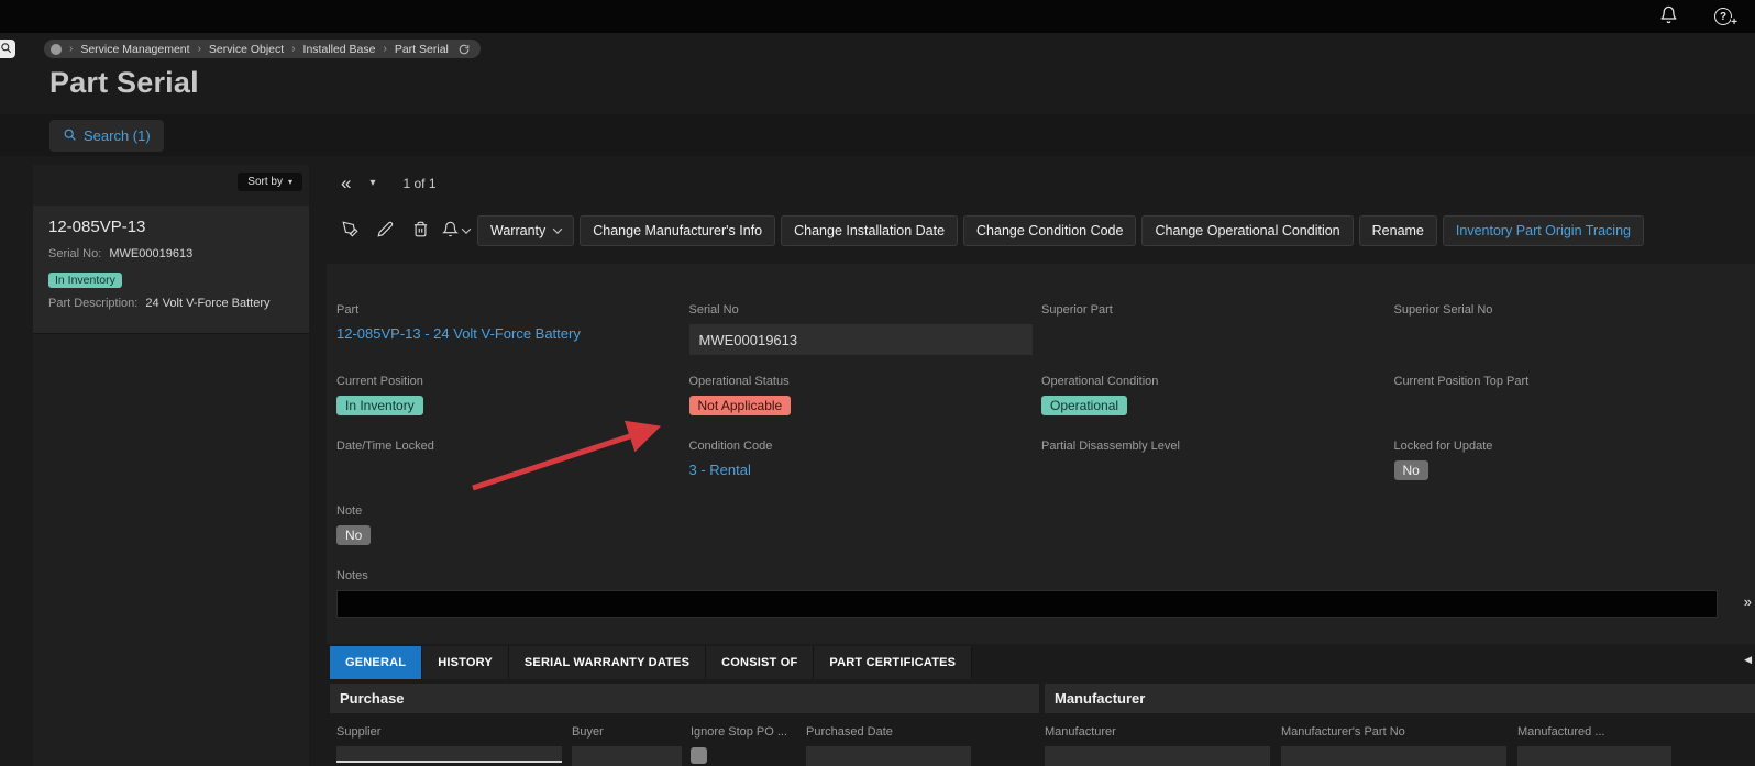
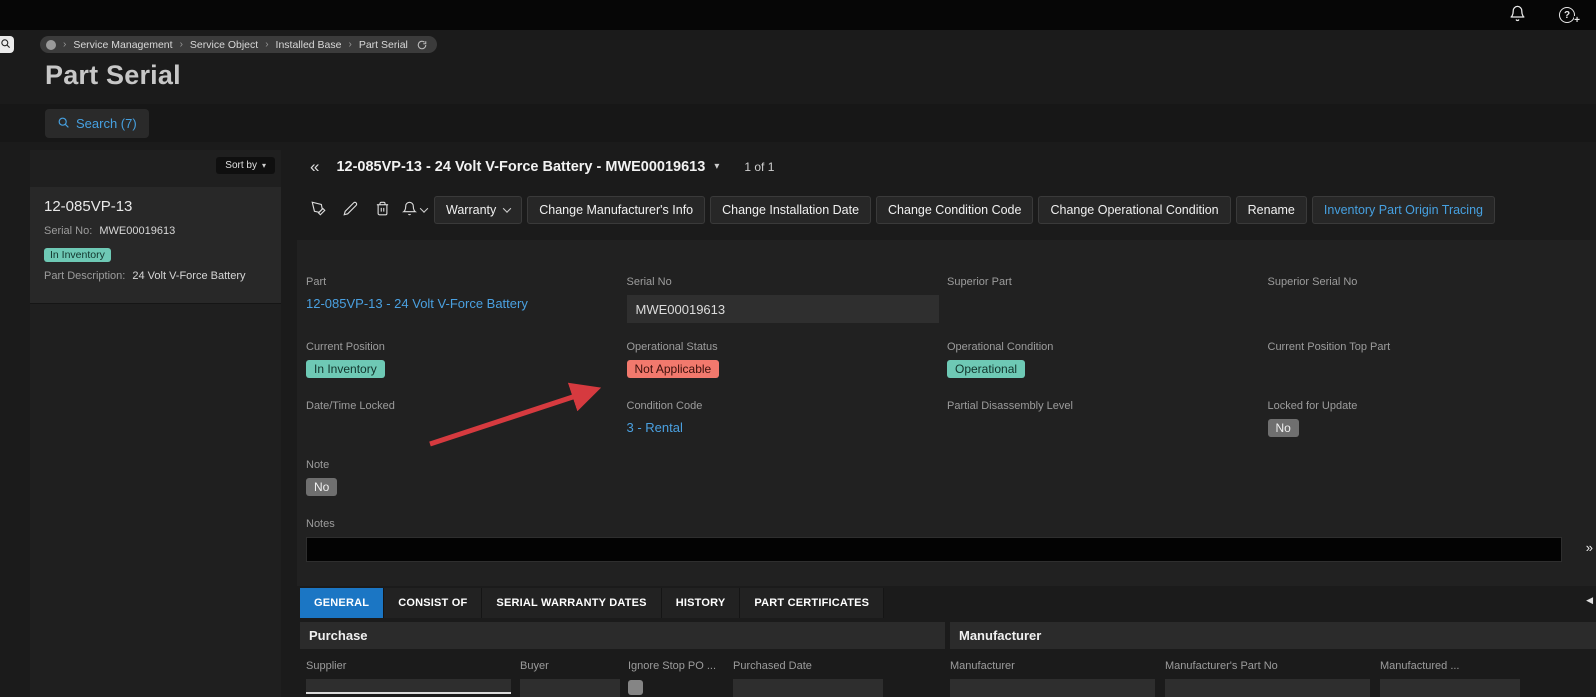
  ?
  +
  ›
  Service Management
  ›
  Service Object
  ›
  Installed Base
  ›
  Part Serial
  Part Serial
- Search (1)
+ Search (7)
  Sort by
  ▾
  12-085VP-13
  Serial No: MWE00019613
  In Inventory
  Part Description: 24 Volt V-Force Battery
  «
+ 12-085VP-13 - 24 Volt V-Force Battery - MWE00019613
  ▾
  1 of 1
  Warranty
  Change Manufacturer's Info
  Change Installation Date
  Change Condition Code
  Change Operational Condition
  Rename
  Inventory Part Origin Tracing
  Part
  12-085VP-13 - 24 Volt V-Force Battery
  Serial No
  MWE00019613
  Superior Part
  Superior Serial No
  Current Position
  In Inventory
  Operational Status
  Not Applicable
  Operational Condition
  Operational
  Current Position Top Part
  Date/Time Locked
  Condition Code
  3 - Rental
  Partial Disassembly Level
  Locked for Update
  No
  Note
  No
  Notes
  »
  GENERAL
- HISTORY
+ CONSIST OF
  SERIAL WARRANTY DATES
- CONSIST OF
+ HISTORY
  PART CERTIFICATES
  ◀
  Purchase
  Manufacturer
  Supplier
  Buyer
  Ignore Stop PO ...
  Purchased Date
  Manufacturer
  Manufacturer's Part No
  Manufactured ...
